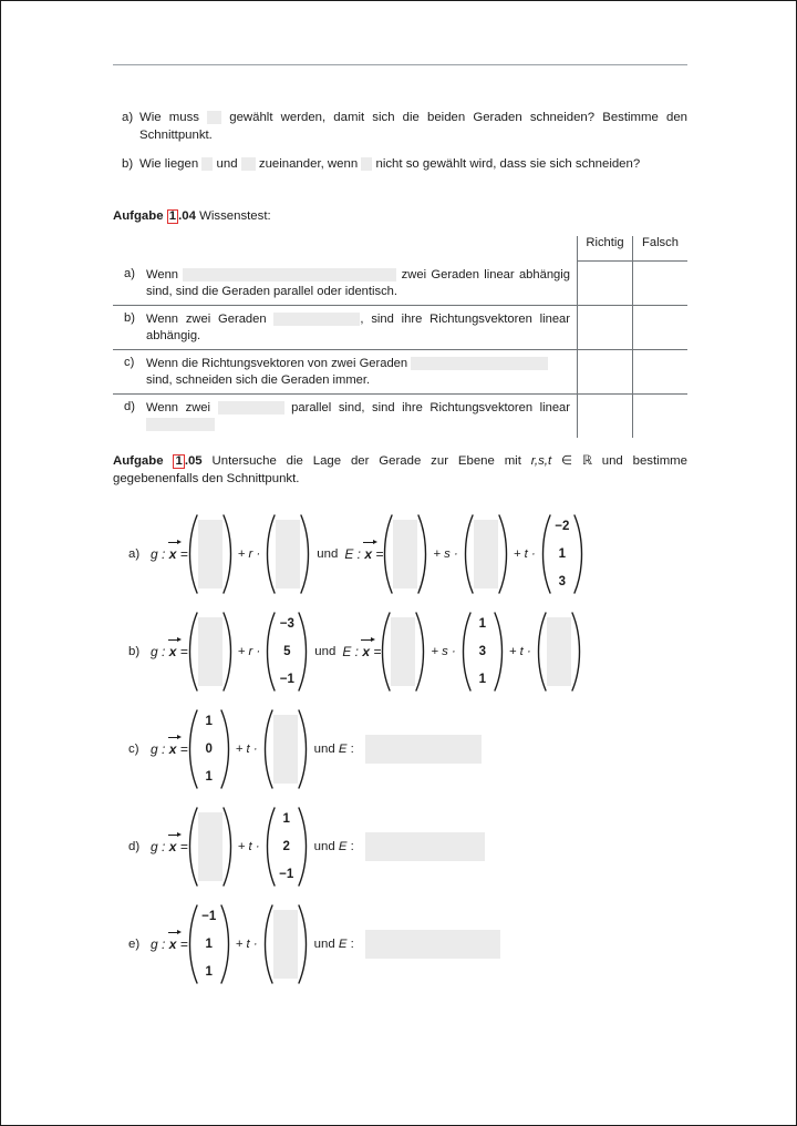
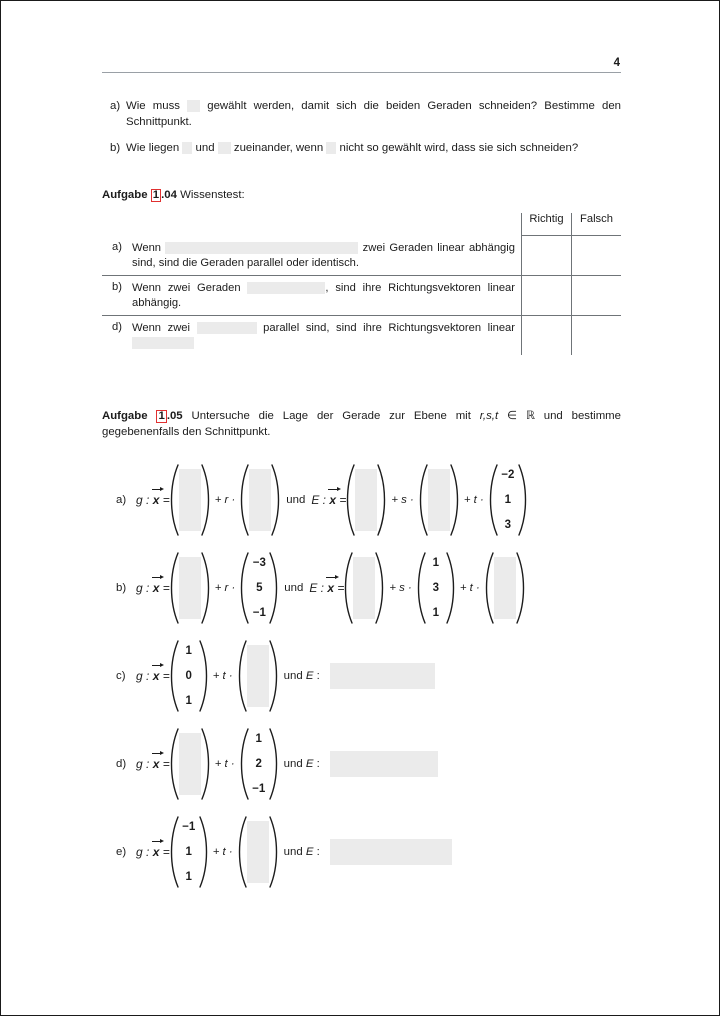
+ 4
  a)
  Wie muss gewählt werden, damit sich die beiden Geraden schneiden? Bestimme den Schnittpunkt.
  b)
  Wie liegen und zueinander, wenn nicht so gewählt wird, dass sie sich schneiden?
  Aufgabe 1 .04 Wissenstest:
  		Richtig	Falsch
  a)	Wenn zwei Geraden linear abhängig sind, sind die Geraden parallel oder identisch.
  b)	Wenn zwei Geraden , sind ihre Richtungsvektoren linear abhängig.
- c)	Wenn die Richtungsvektoren von zwei Geraden sind, schneiden sich die Geraden immer.
  d)	Wenn zwei parallel sind, sind ihre Richtungsvektoren linear
  Aufgabe 1 .05 Untersuche die Lage der Gerade zur Ebene mit r,s,t ∈ ℝ und bestimme gegebenenfalls den Schnittpunkt.
  a)
  g : x =
  + r ·
  und
  E : x =
  + s ·
  + t ·
  −2
  1
  3
  b)
  g : x =
  + r ·
  −3
  5
  −1
  und
  E : x =
  + s ·
  1
  3
  1
  + t ·
  c)
  g : x =
  1
  0
  1
  + t ·
  und E :
  d)
  g : x =
  + t ·
  1
  2
  −1
  und E :
  e)
  g : x =
  −1
  1
  1
  + t ·
  und E :
